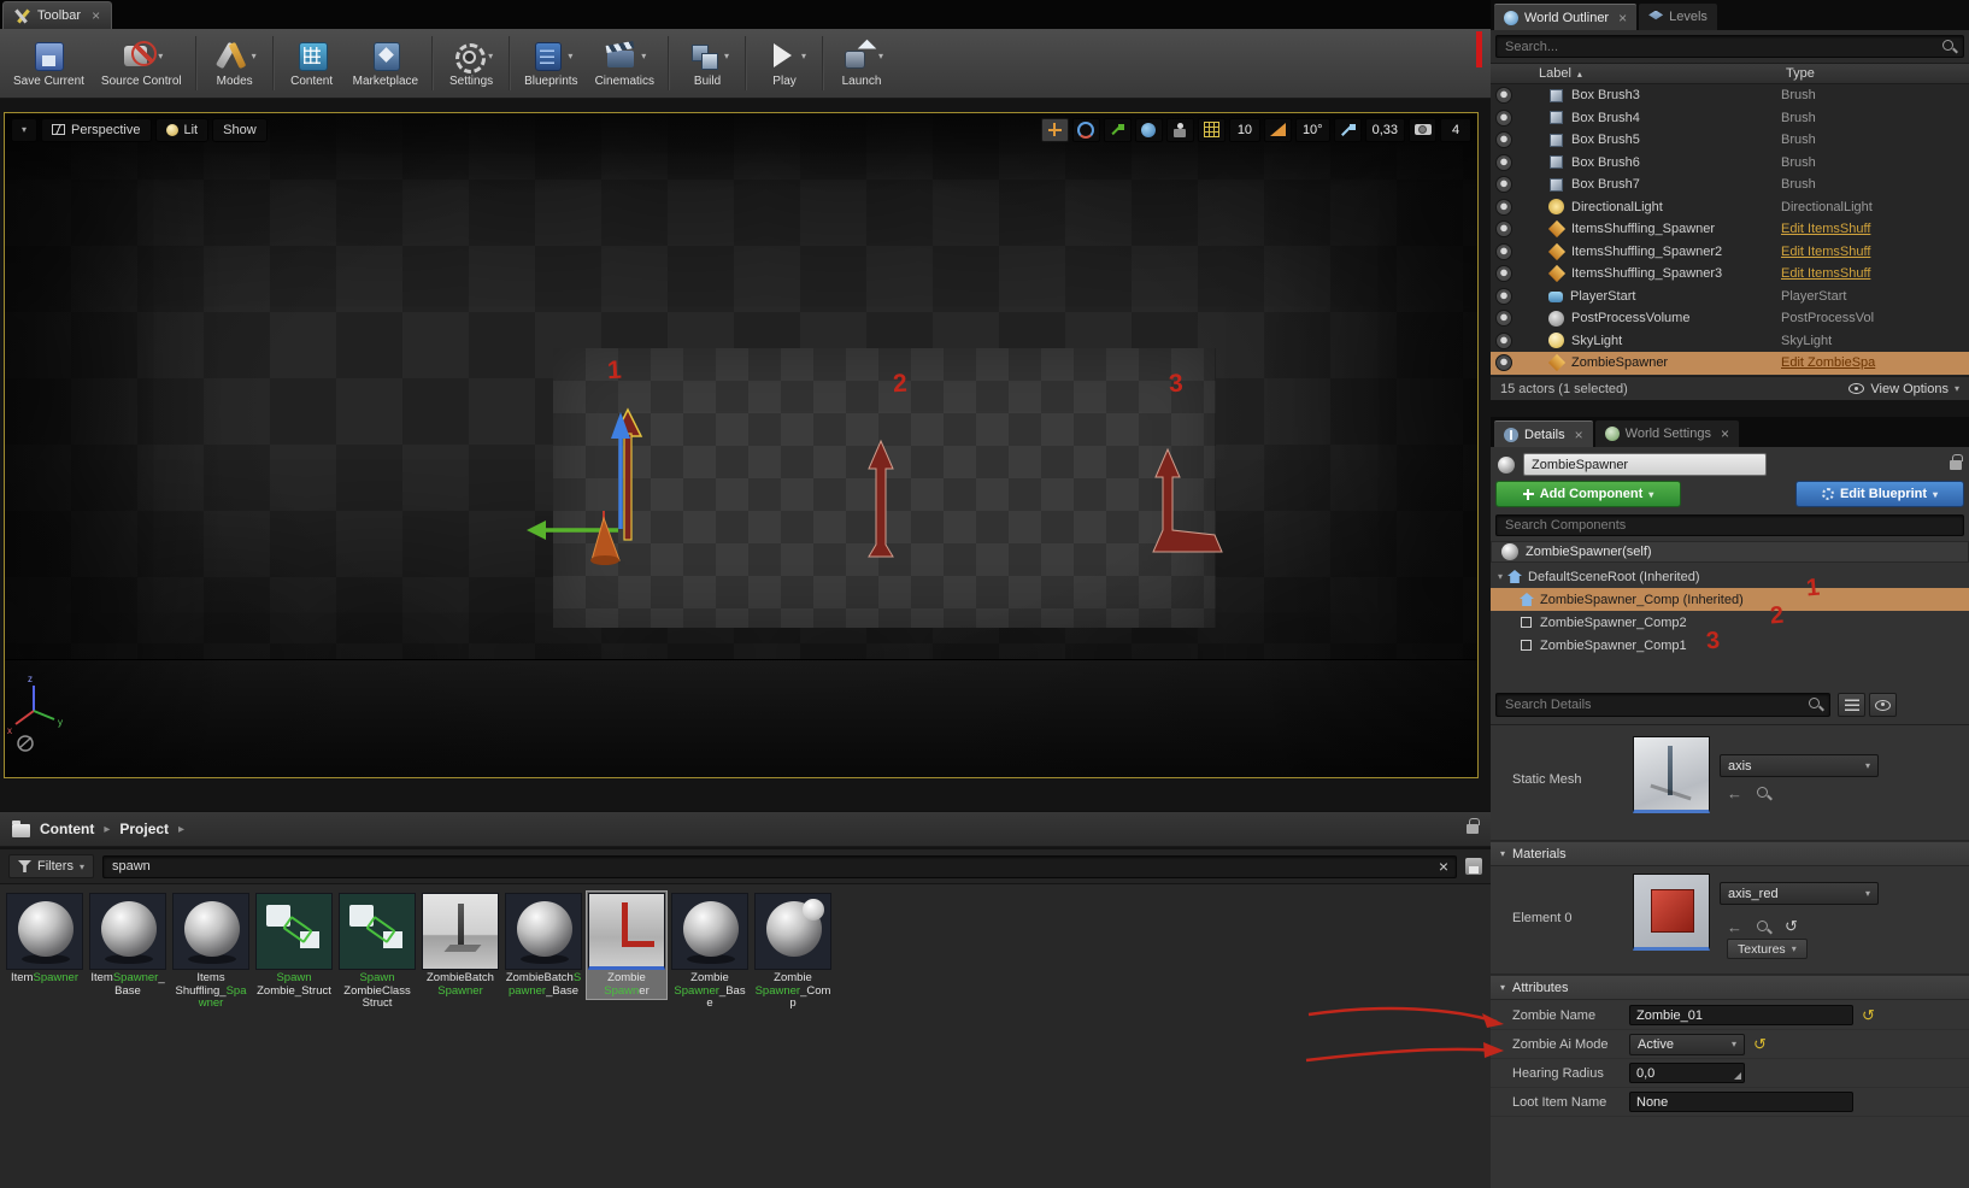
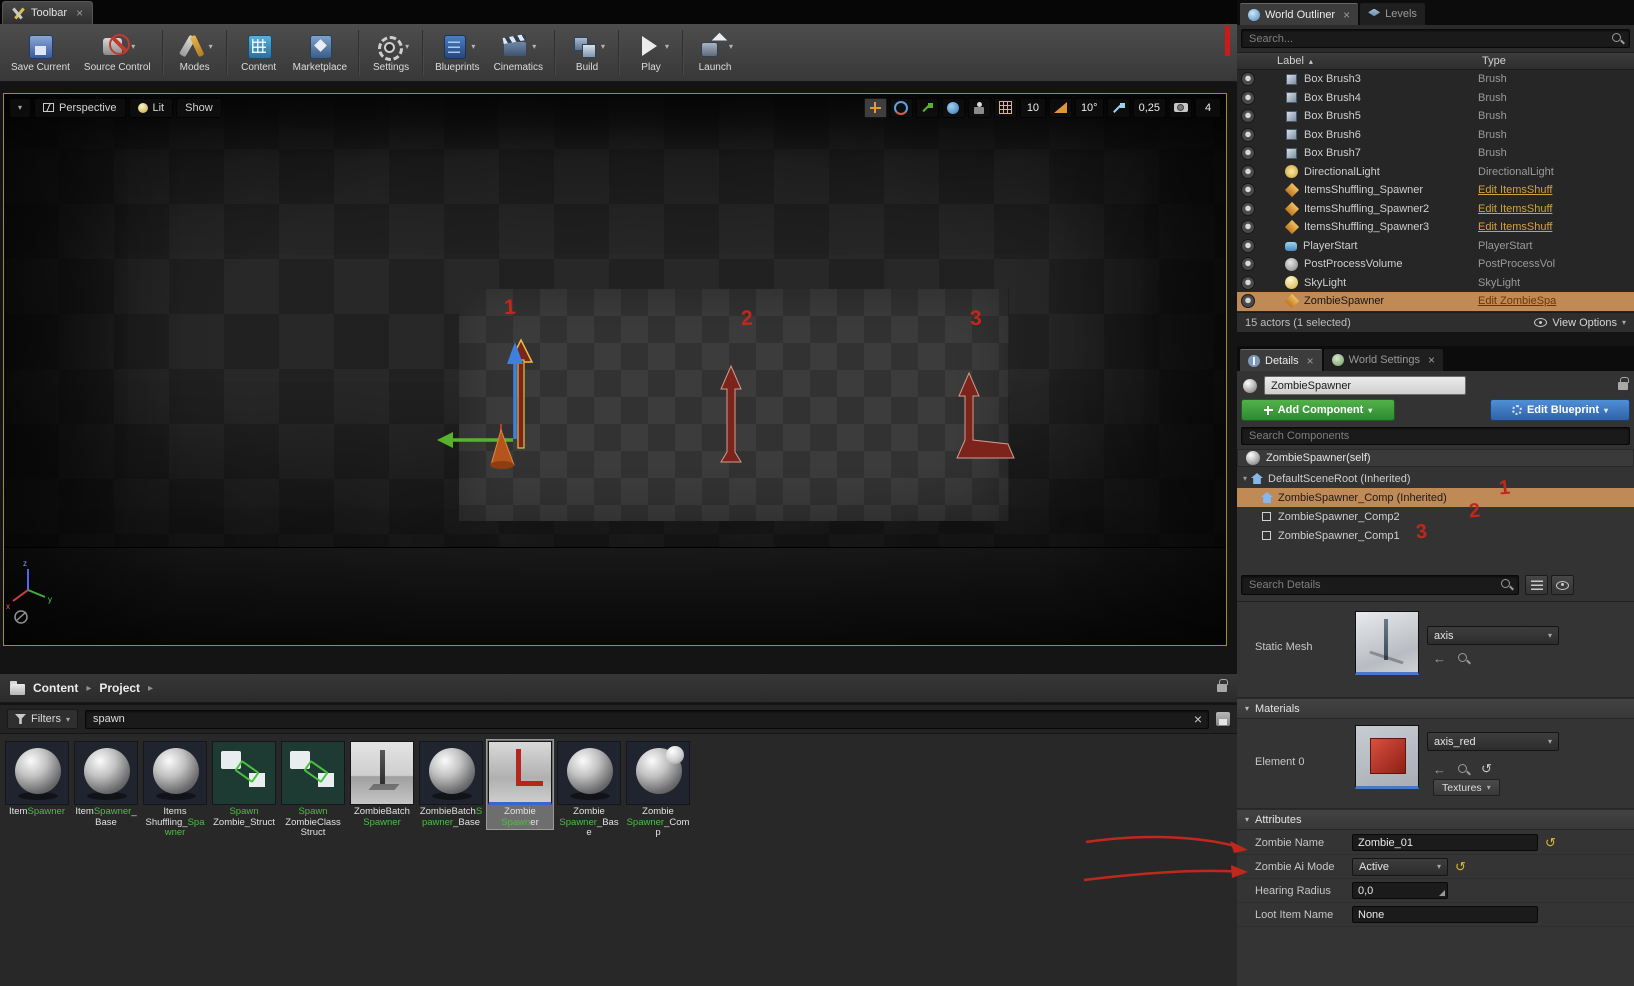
  Toolbar
  ×
  Save Current
  ▾
  Source Control
  ▾
  Modes
  Content
  Marketplace
  ▾
  Settings
  ▾
  Blueprints
  ▾
  Cinematics
  ▾
  Build
  ▾
  Play
  ▾
  Launch
  z
  x
  y
  ▾
  Perspective
  Lit
  Show
  10
  10°
- 0,33
+ 0,25
  4
  Content
  ▸
  Project
  ▸
  Filters
  ▾
  spawn
  ×
  ItemSpawner
  ItemSpawner_Base
  Items Shuffling_Spawner
  Spawn Zombie_Struct
  Spawn ZombieClass Struct
  ZombieBatch Spawner
  ZombieBatchSpawner_Base
  Zombie Spawner
  Zombie Spawner_Base
  Zombie Spawner_Comp
  World Outliner
  ×
  Levels
  Search...
  Label
  ▴
  Type
  Box Brush3
  Brush
  Box Brush4
  Brush
  Box Brush5
  Brush
  Box Brush6
  Brush
  Box Brush7
  Brush
  DirectionalLight
  DirectionalLight
  ItemsShuffling_Spawner
  Edit ItemsShuff
  ItemsShuffling_Spawner2
  Edit ItemsShuff
  ItemsShuffling_Spawner3
  Edit ItemsShuff
  PlayerStart
  PlayerStart
  PostProcessVolume
  PostProcessVol
  SkyLight
  SkyLight
  ZombieSpawner
  Edit ZombieSpa
  15 actors (1 selected)
  View Options
  ▾
  Details
  ×
  World Settings
  ×
  ZombieSpawner
  Add Component
  ▾
  Edit Blueprint
  ▾
  Search Components
  ZombieSpawner(self)
  ▾
  DefaultSceneRoot (Inherited)
  ZombieSpawner_Comp (Inherited)
  ZombieSpawner_Comp2
  ZombieSpawner_Comp1
  Search Details
  Static Mesh
  axis
  ▾
  ←
  ▾
  Materials
  Element 0
  axis_red
  ▾
  ←
  ↺
  Textures
  ▾
  ▾
  Attributes
  Zombie Name
  Zombie_01
  ↺
  Zombie Ai Mode
  Active
  ▾
  ↺
  Hearing Radius
  0,0
  Loot Item Name
  None
